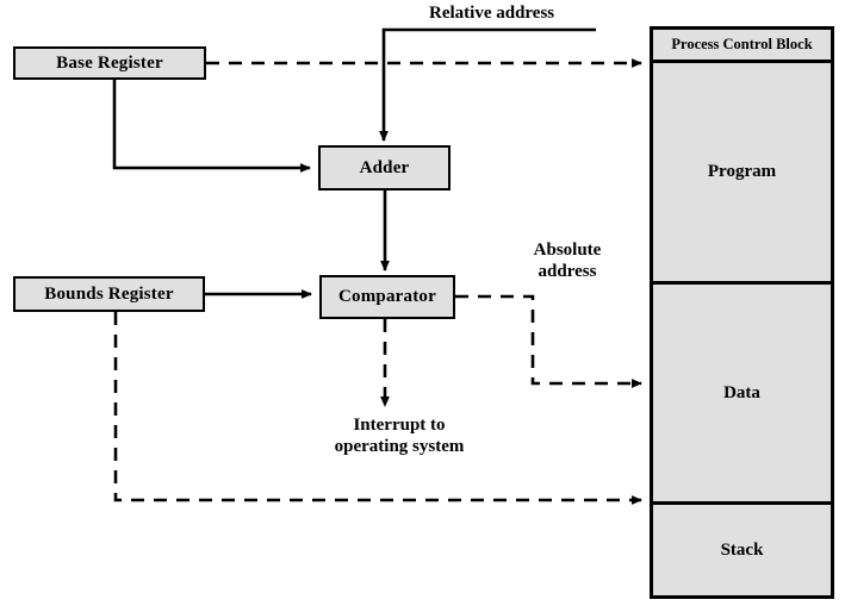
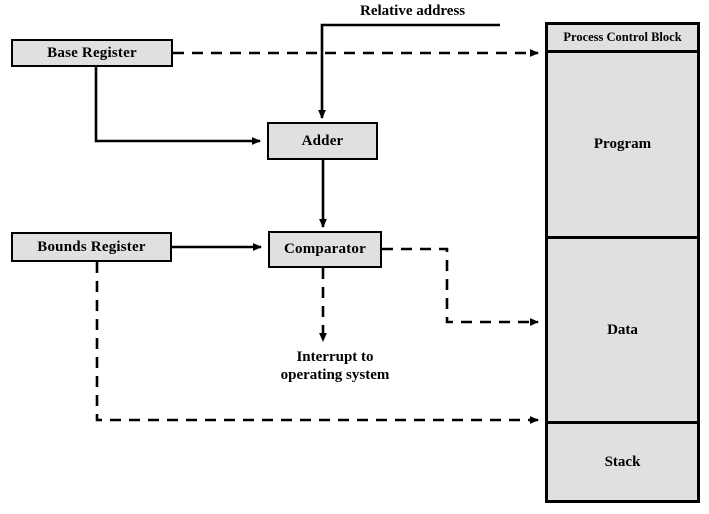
  Base Register
  Bounds Register
  Adder
  Comparator
  Relative address
- Absolute
- address
  Interrupt to
  operating system
  Process Control Block
  Program
  Data
  Stack
